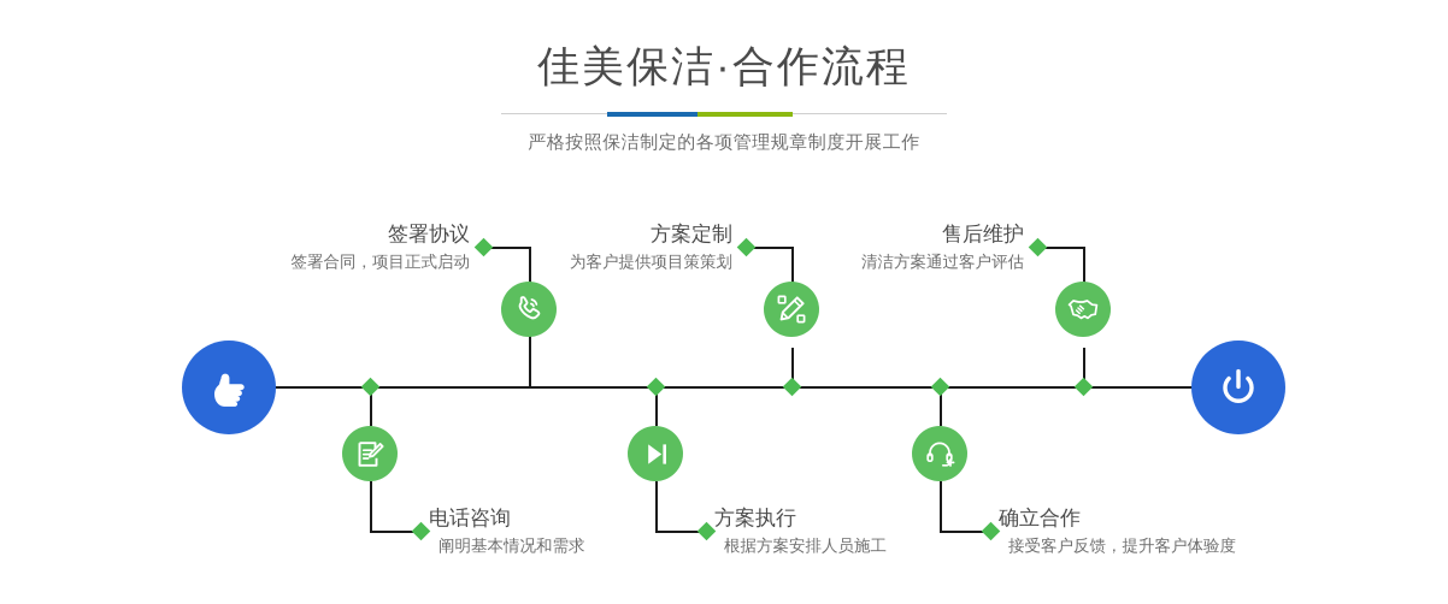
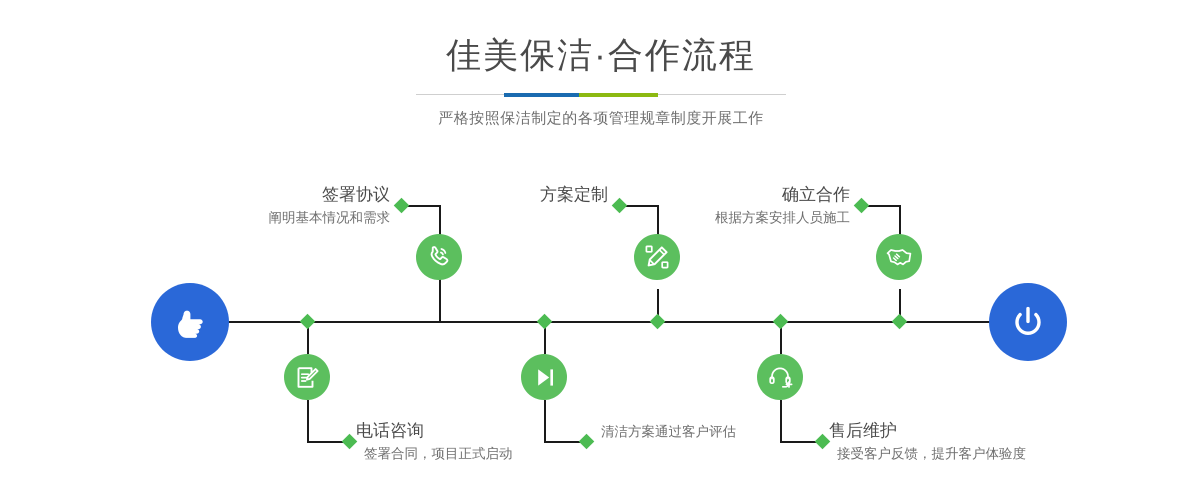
  佳美保洁·合作流程
  严格按照保洁制定的各项管理规章制度开展工作
  签署协议
- 签署合同，项目正式启动
+ 阐明基本情况和需求
  电话咨询
- 阐明基本情况和需求
+ 签署合同，项目正式启动
  方案定制
- 为客户提供项目策策划
- 方案执行
- 根据方案安排人员施工
+ 清洁方案通过客户评估
- 售后维护
+ 确立合作
- 清洁方案通过客户评估
+ 根据方案安排人员施工
- 确立合作
+ 售后维护
  接受客户反馈，提升客户体验度
